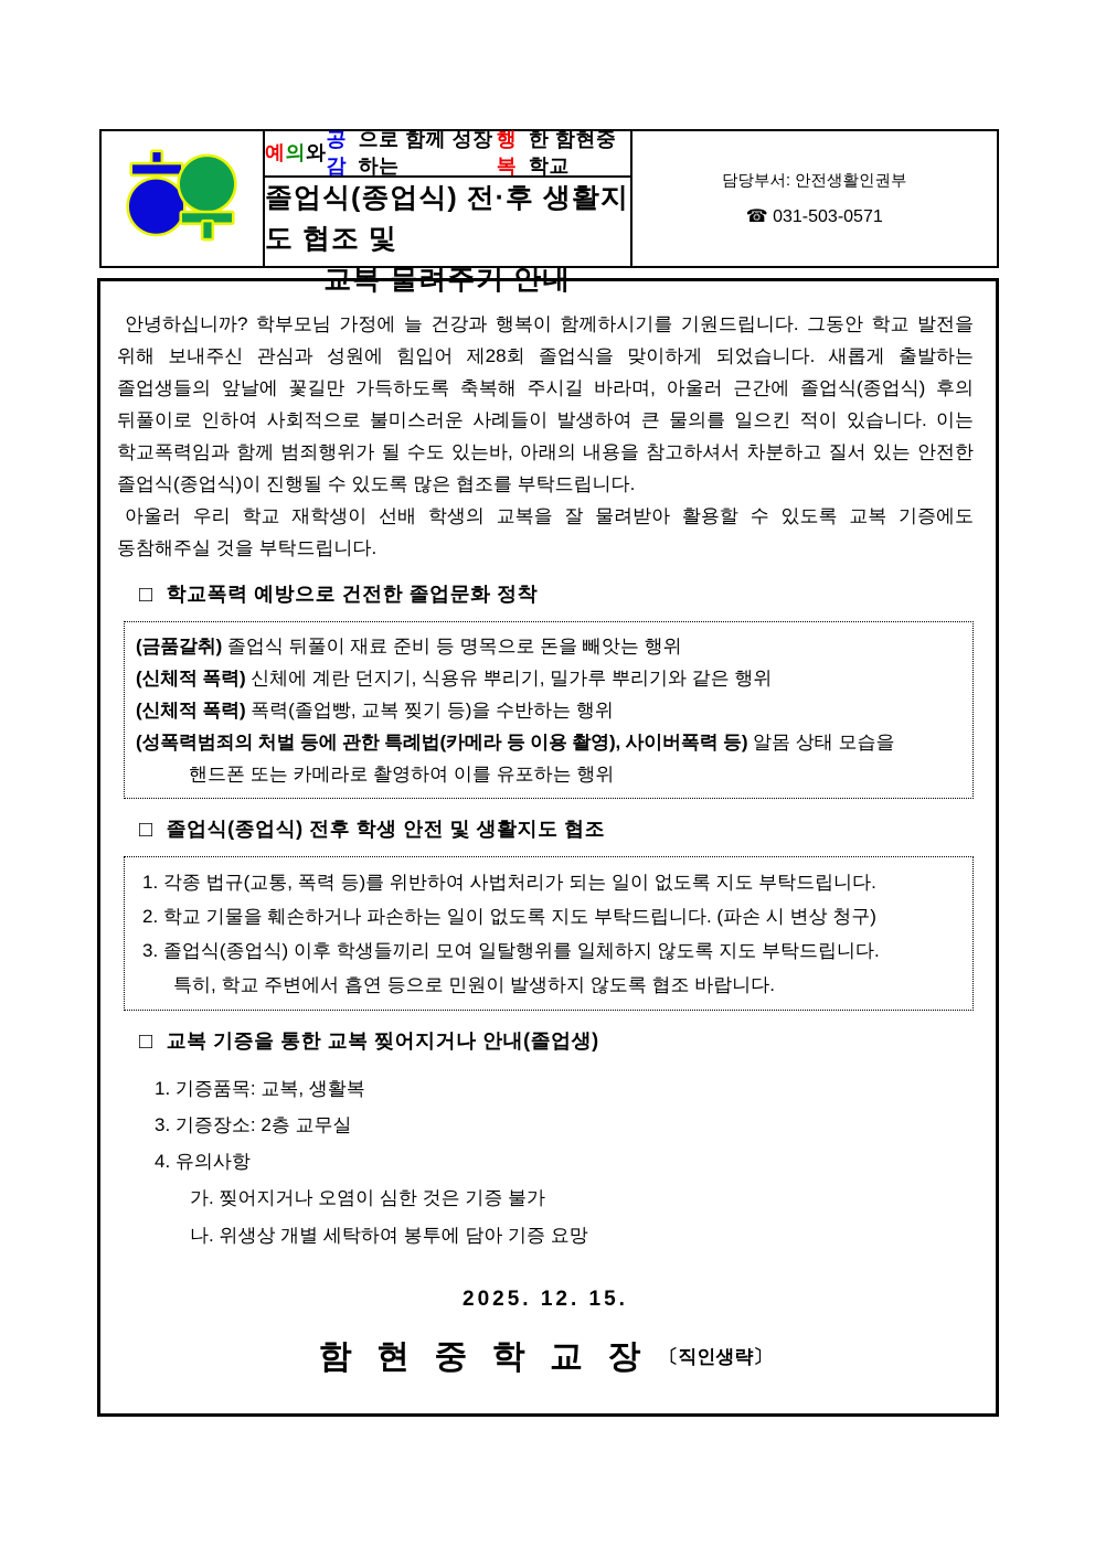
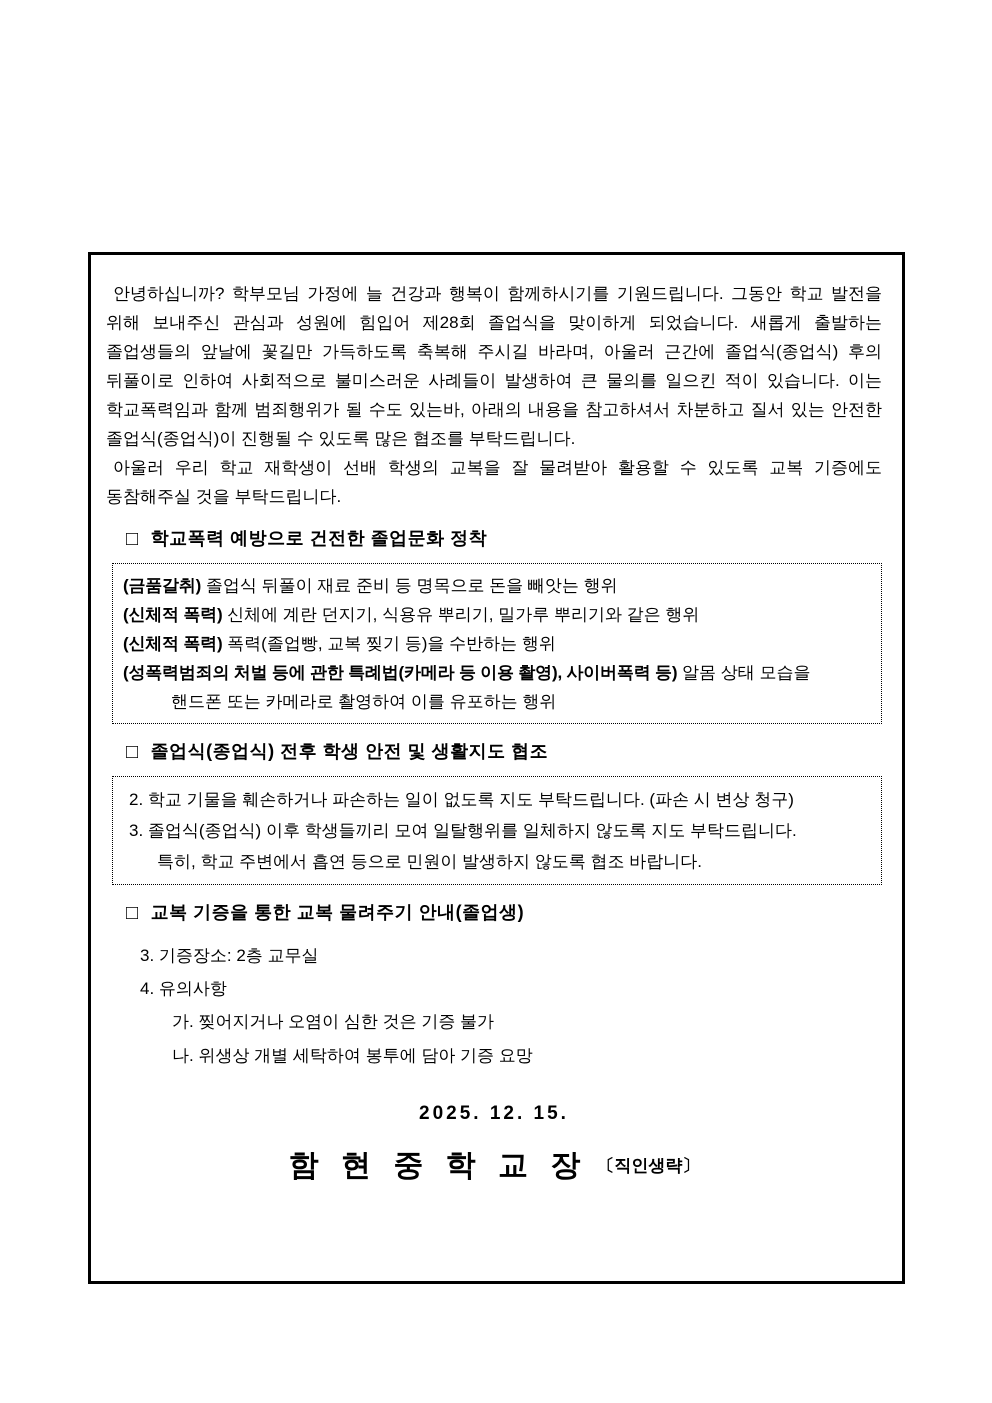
- 예
- 의
- 와
- 공감
- 으로 함께 성장하는
- 행복
- 한 함현중학교
- 졸업식(종업식) 전·후 생활지도 협조 및
- 교복 물려주기 안내
- 담당부서: 안전생활인권부
- ☎ 031-503-0571
  안녕하십니까? 학부모님 가정에 늘 건강과 행복이 함께하시기를 기원드립니다. 그동안 학교 발전을 위해 보내주신 관심과 성원에 힘입어 제28회 졸업식을 맞이하게 되었습니다. 새롭게 출발하는 졸업생들의 앞날에 꽃길만 가득하도록 축복해 주시길 바라며, 아울러 근간에 졸업식(종업식) 후의 뒤풀이로 인하여 사회적으로 불미스러운 사례들이 발생하여 큰 물의를 일으킨 적이 있습니다. 이는 학교폭력임과 함께 범죄행위가 될 수도 있는바, 아래의 내용을 참고하셔서 차분하고 질서 있는 안전한 졸업식(종업식)이 진행될 수 있도록 많은 협조를 부탁드립니다.
  아울러 우리 학교 재학생이 선배 학생의 교복을 잘 물려받아 활용할 수 있도록 교복 기증에도 동참해주실 것을 부탁드립니다.
  □ 학교폭력 예방으로 건전한 졸업문화 정착
  (금품갈취) 졸업식 뒤풀이 재료 준비 등 명목으로 돈을 빼앗는 행위
  (신체적 폭력) 신체에 계란 던지기, 식용유 뿌리기, 밀가루 뿌리기와 같은 행위
  (신체적 폭력) 폭력(졸업빵, 교복 찢기 등)을 수반하는 행위
  (성폭력범죄의 처벌 등에 관한 특례법(카메라 등 이용 촬영), 사이버폭력 등) 알몸 상태 모습을
  핸드폰 또는 카메라로 촬영하여 이를 유포하는 행위
  □ 졸업식(종업식) 전후 학생 안전 및 생활지도 협조
- 1. 각종 법규(교통, 폭력 등)를 위반하여 사법처리가 되는 일이 없도록 지도 부탁드립니다.
  2. 학교 기물을 훼손하거나 파손하는 일이 없도록 지도 부탁드립니다. (파손 시 변상 청구)
  3. 졸업식(종업식) 이후 학생들끼리 모여 일탈행위를 일체하지 않도록 지도 부탁드립니다.
  특히, 학교 주변에서 흡연 등으로 민원이 발생하지 않도록 협조 바랍니다.
- □ 교복 기증을 통한 교복 찢어지거나 안내(졸업생)
+ □ 교복 기증을 통한 교복 물려주기 안내(졸업생)
- 1. 기증품목: 교복, 생활복
  3. 기증장소: 2층 교무실
  4. 유의사항
  가. 찢어지거나 오염이 심한 것은 기증 불가
  나. 위생상 개별 세탁하여 봉투에 담아 기증 요망
  2025. 12. 15.
  함 현 중 학 교 장 〔직인생략〕
